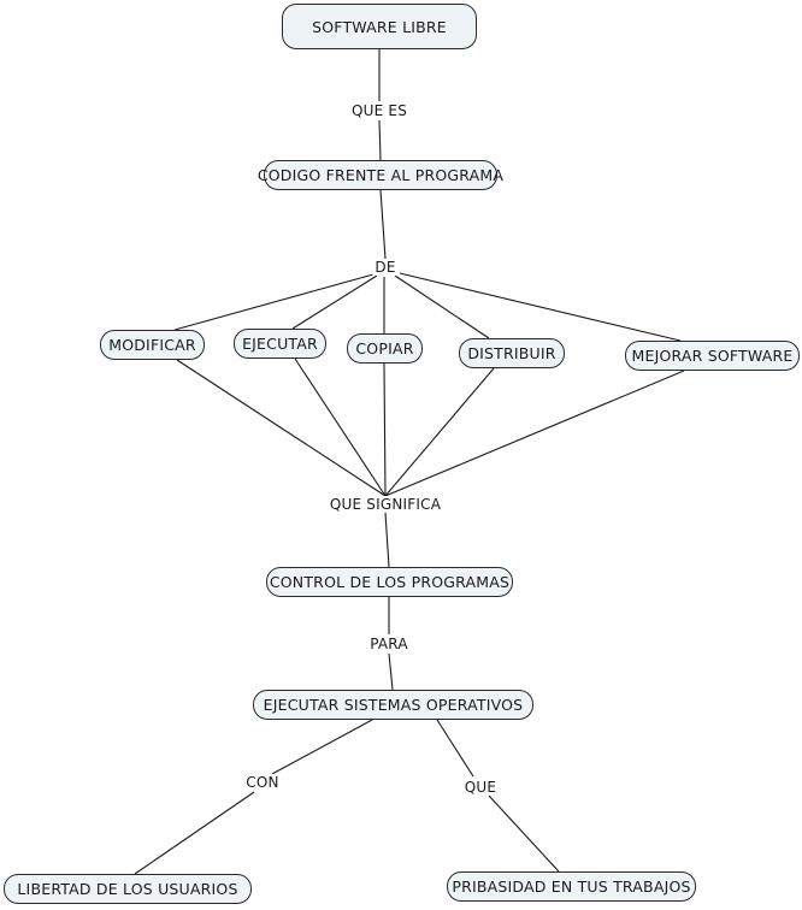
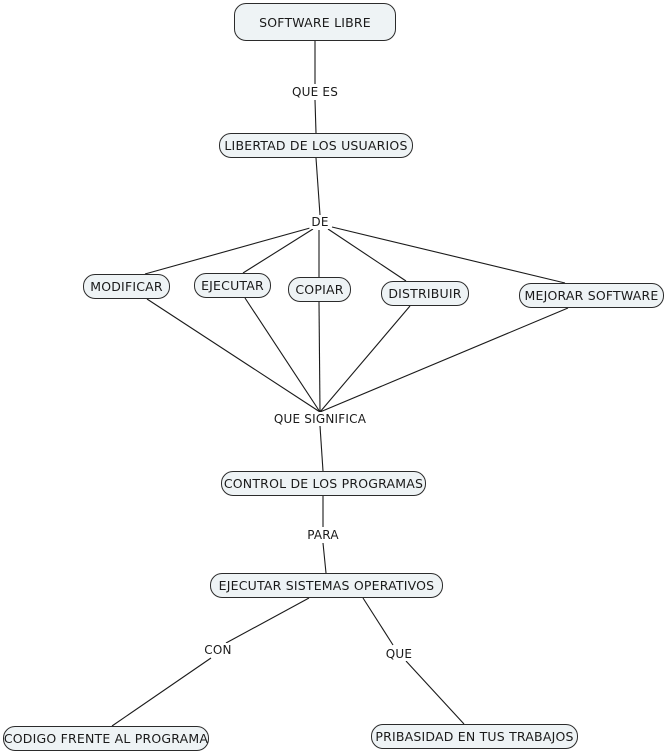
  SOFTWARE LIBRE
- CODIGO FRENTE AL PROGRAMA
+ LIBERTAD DE LOS USUARIOS
  MODIFICAR
  EJECUTAR
  COPIAR
  DISTRIBUIR
  MEJORAR SOFTWARE
  CONTROL DE LOS PROGRAMAS
  EJECUTAR SISTEMAS OPERATIVOS
- LIBERTAD DE LOS USUARIOS
+ CODIGO FRENTE AL PROGRAMA
  PRIBASIDAD EN TUS TRABAJOS
  QUE ES
  DE
  QUE SIGNIFICA
  PARA
  CON
  QUE
